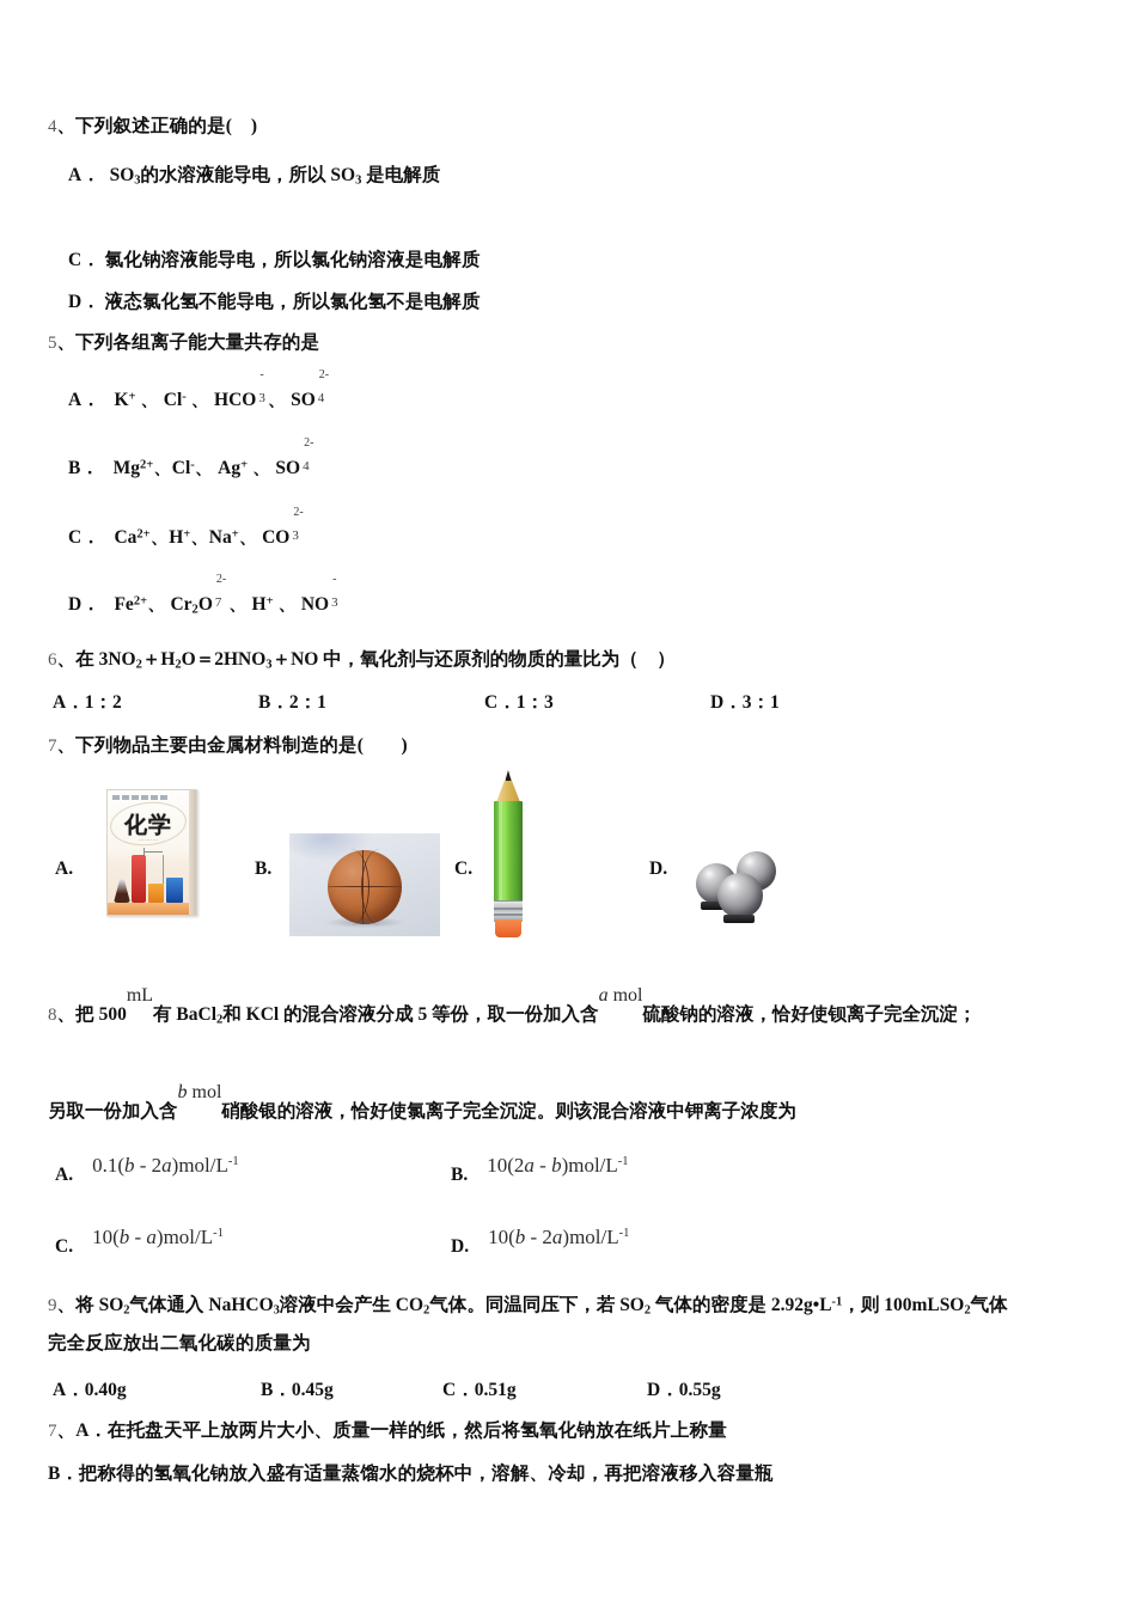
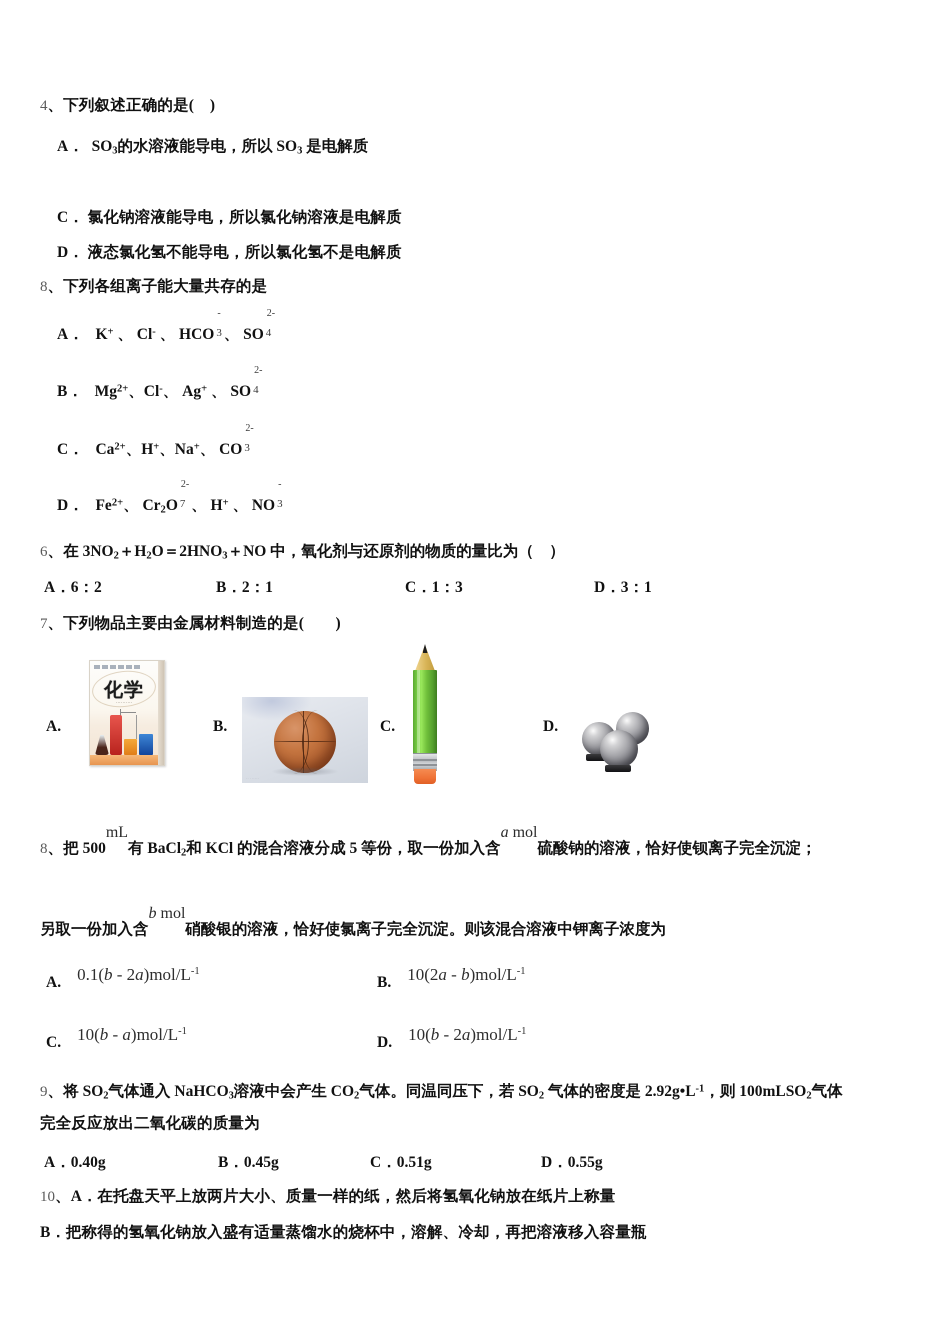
  4、下列叙述正确的是( )
  A． SO3的水溶液能导电，所以 SO3 是电解质
  C． 氯化钠溶液能导电，所以氯化钠溶液是电解质
  D． 液态氯化氢不能导电，所以氯化氢不是电解质
- 5、下列各组离子能大量共存的是
+ 8、下列各组离子能大量共存的是
  A． K+ 、 Cl- 、 HCO 3
  -
  、 SO 4
  2-
  B． Mg2+、Cl-、 Ag+ 、 SO 4
  2-
  C． Ca2+、H+、Na+、 CO 3
  2-
  D． Fe2+、 Cr2O 7
  2-
  、 H+ 、 NO 3
  -
  6、在 3NO2＋H2O＝2HNO3＋NO 中，氧化剂与还原剂的物质的量比为（ ）
- A．1：2
+ A．6：2
  B．2：1
  C．1：3
  D．3：1
  7、下列物品主要由金属材料制造的是( )
  A.
  化学
  B.
  C.
  D.
  8、把 500mL有 BaCl2和 KCl 的混合溶液分成 5 等份，取一份加入含a mol硫酸钠的溶液，恰好使钡离子完全沉淀；
  另取一份加入含b mol硝酸银的溶液，恰好使氯离子完全沉淀。则该混合溶液中钾离子浓度为
  A. 0.1(b - 2a)mol/L-1
  B. 10(2a - b)mol/L-1
  C. 10(b - a)mol/L-1
  D. 10(b - 2a)mol/L-1
  9、将 SO2气体通入 NaHCO3溶液中会产生 CO2气体。同温同压下，若 SO2 气体的密度是 2.92g•L-1，则 100mLSO2气体
  完全反应放出二氧化碳的质量为
  A．0.40g
  B．0.45g
  C．0.51g
  D．0.55g
- 7、A．在托盘天平上放两片大小、质量一样的纸，然后将氢氧化钠放在纸片上称量
+ 10、A．在托盘天平上放两片大小、质量一样的纸，然后将氢氧化钠放在纸片上称量
  B．把称得的氢氧化钠放入盛有适量蒸馏水的烧杯中，溶解、冷却，再把溶液移入容量瓶
